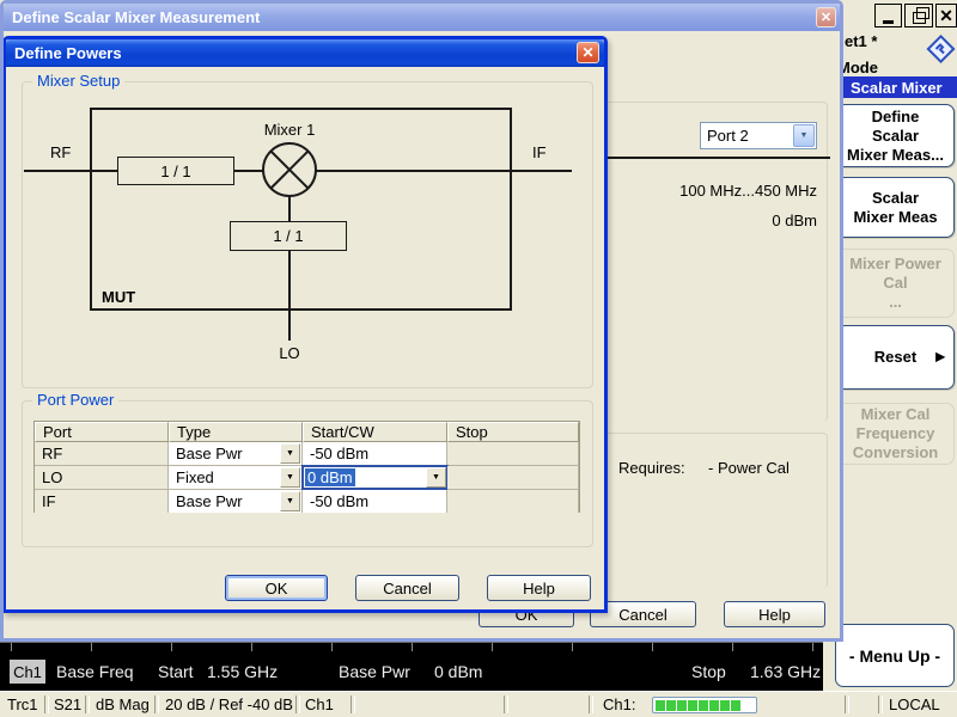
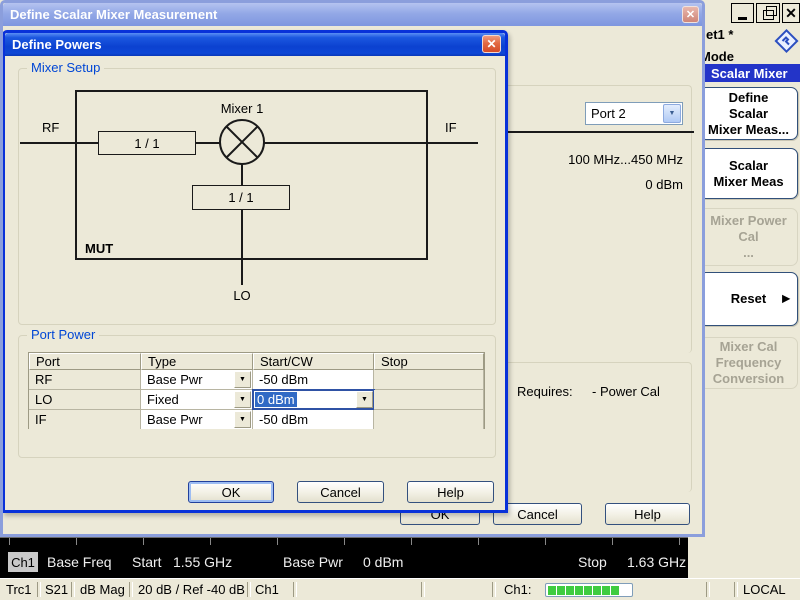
  ✕
  et1 *
  Mode
  Scalar Mixer
  Define
  Scalar
  Mixer Meas...
  Scalar
  Mixer Meas
  Mixer Power
  Cal
  ...
  Reset
  ▶
  Mixer Cal
  Frequency
  Conversion
- - Menu Up -
  Ch1
  Base Freq
  Start
  1.55 GHz
  Base Pwr
  0 dBm
  Stop
  1.63 GHz
  Trc1
  S21
  dB Mag
  20 dB / Ref -40 dB
  Ch1
  Ch1:
  LOCAL
  Define Scalar Mixer Measurement
  ✕
  Port 2
  100 MHz...450 MHz
  0 dBm
  Requires:
  - Power Cal
  OK
  Cancel
  Help
  Define Powers
  ✕
  Mixer Setup
  Mixer 1
  RF
  IF
  1 / 1
  1 / 1
  MUT
  LO
  Port Power
  Port
  Type
  Start/CW
  Stop
  RF
  Base Pwr
  -50 dBm
  LO
  Fixed
  0 dBm
  IF
  Base Pwr
  -50 dBm
  OK
  Cancel
  Help
